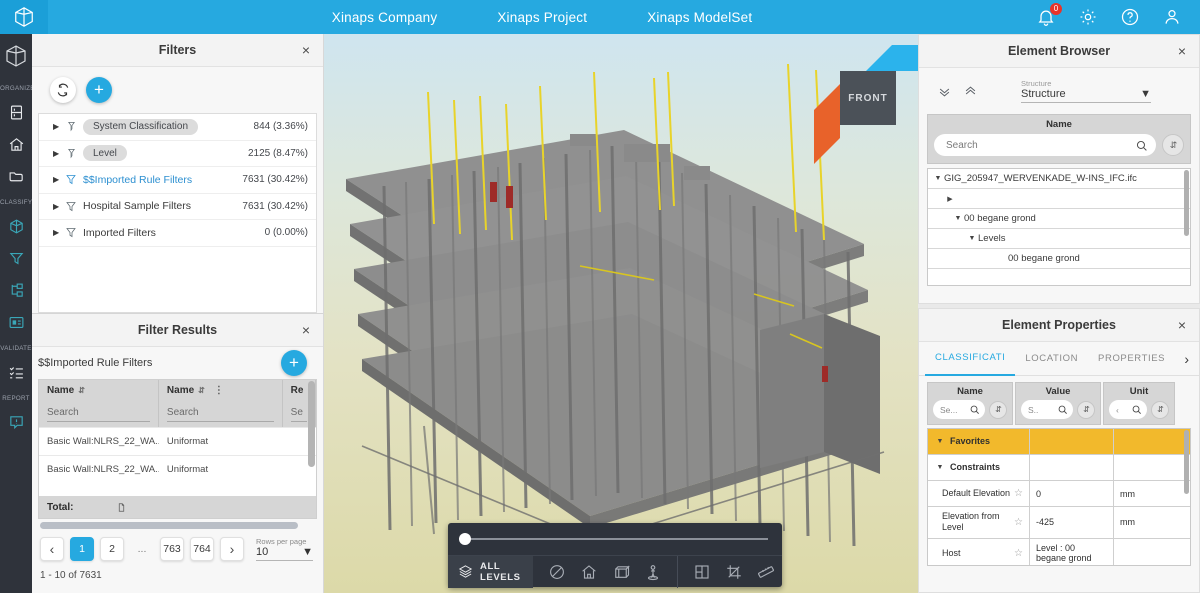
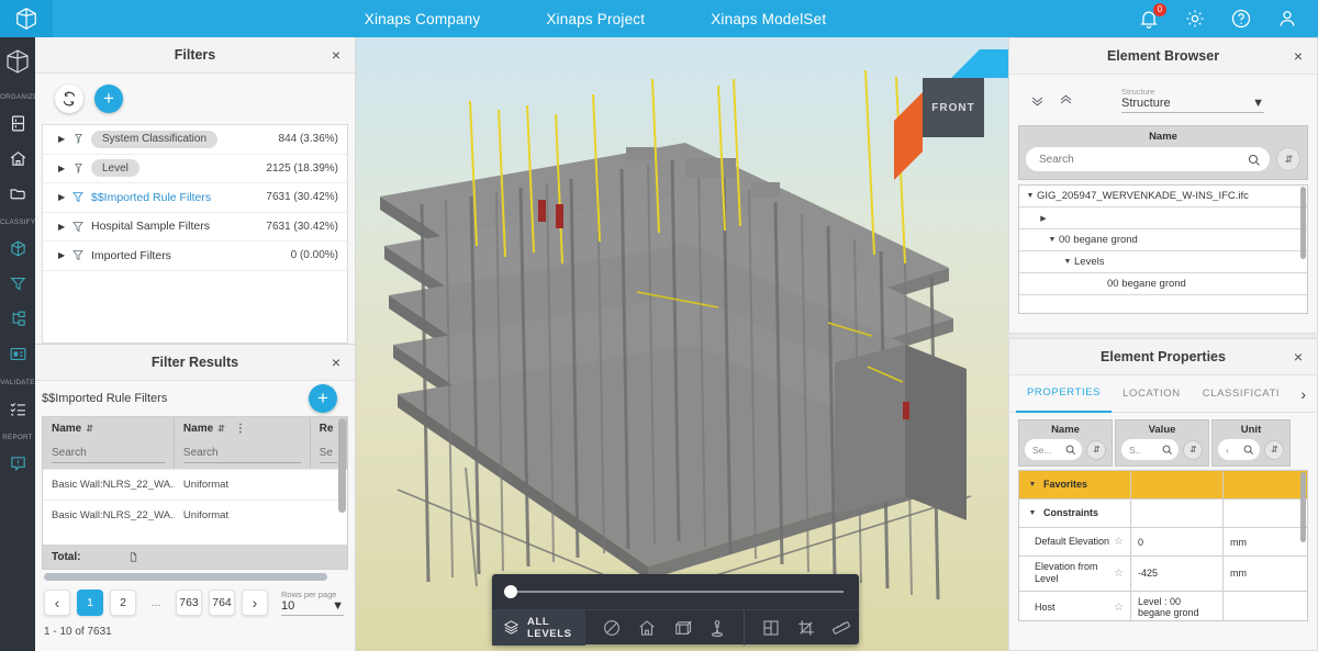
  Xinaps Company
  Xinaps Project
  Xinaps ModelSet
  0
  Filters
  ×
  +
  ▶
  System Classification
  844 (3.36%)
  ▶
  Level
- 2125 (8.47%)
+ 2125 (18.39%)
  ▶
  $$Imported Rule Filters
  7631 (30.42%)
  ▶
  Hospital Sample Filters
  7631 (30.42%)
  ▶
  Imported Filters
  0 (0.00%)
  Filter Results
  ×
  $$Imported Rule Filters
  +
  Name
  ⇵
  Search
  Name
  ⇵
  ⋮
  Search
  Re
  Se
  Basic Wall:NLRS_22_WA.
  Uniformat
  Basic Wall:NLRS_22_WA.
  Uniformat
  Total:
  ‹
  1
  2
  ...
  763
  764
  ›
  Rows per page
  10
  ▼
  1 - 10 of 7631
  FRONT
  ALL LEVELS
  Element Browser
  ×
  Structure
  Structure
  ▼
  Name
  Search
  ⇵
  GIG_205947_WERVENKADE_W-INS_IFC.ifc
  00 begane grond
  Levels
  00 begane grond
  Element Properties
  ×
- CLASSIFICATI
+ PROPERTIES
  LOCATION
- PROPERTIES
+ CLASSIFICATI
  ›
  Name
  Se...
  ⇵
  Value
  S..
  ⇵
  Unit
  ‹
  ⇵
  Favorites
  Constraints
  Default Elevation
  ☆
  0
  mm
  Elevation from Level
  ☆
  -425
  mm
  Host
  ☆
  Level : 00 begane grond
